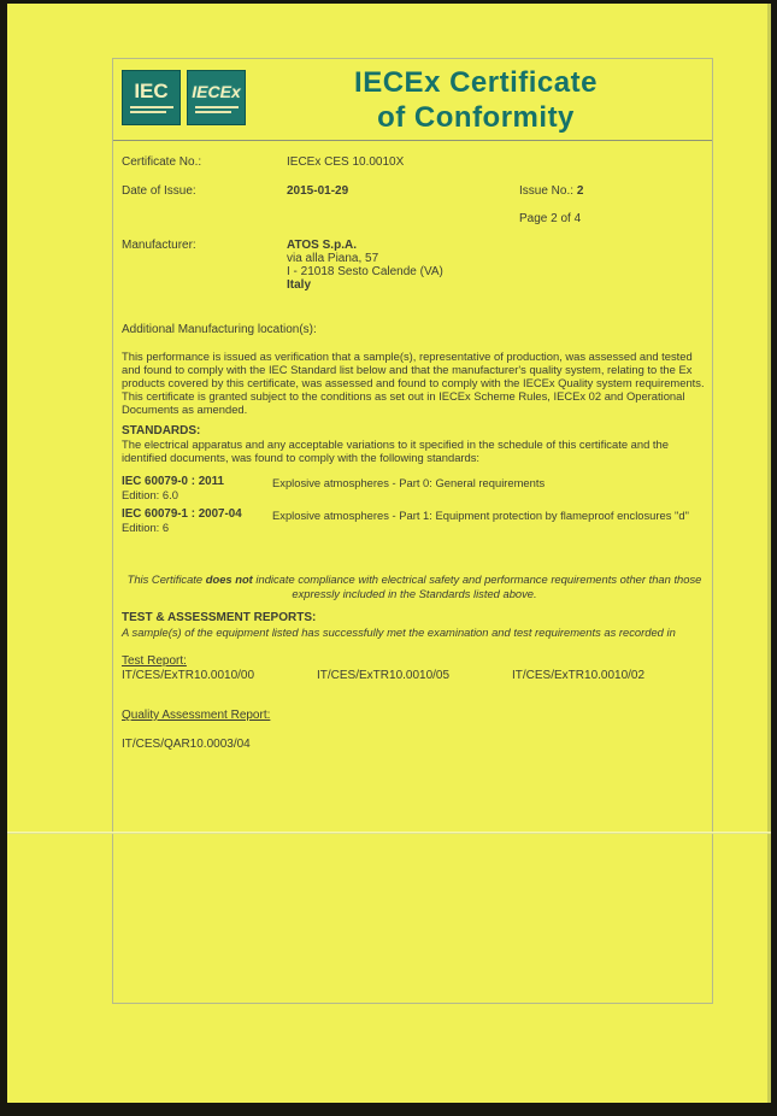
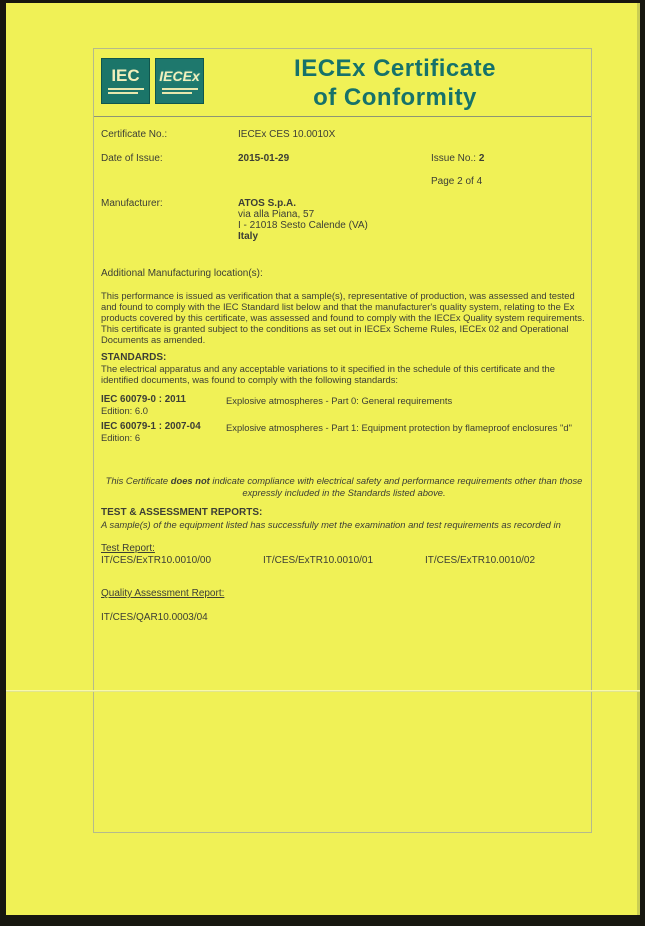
  IEC
  IECEx
  IECEx Certificate
  of Conformity
  Certificate No.:
  IECEx CES 10.0010X
  Date of Issue:
  2015-01-29
  Issue No.: 2
  Page 2 of 4
  Manufacturer:
  ATOS S.p.A.
  via alla Piana, 57
  I - 21018 Sesto Calende (VA)
  Italy
  Additional Manufacturing location(s):
  This performance is issued as verification that a sample(s), representative of production, was assessed and tested and found to comply with the IEC Standard list below and that the manufacturer's quality system, relating to the Ex products covered by this certificate, was assessed and found to comply with the IECEx Quality system requirements. This certificate is granted subject to the conditions as set out in IECEx Scheme Rules, IECEx 02 and Operational Documents as amended.
  STANDARDS:
  The electrical apparatus and any acceptable variations to it specified in the schedule of this certificate and the identified documents, was found to comply with the following standards:
  IEC 60079-0 : 2011
  Edition: 6.0
  Explosive atmospheres - Part 0: General requirements
  IEC 60079-1 : 2007-04
  Edition: 6
  Explosive atmospheres - Part 1: Equipment protection by flameproof enclosures "d"
  This Certificate does not indicate compliance with electrical safety and performance requirements other than those expressly included in the Standards listed above.
  TEST & ASSESSMENT REPORTS:
  A sample(s) of the equipment listed has successfully met the examination and test requirements as recorded in
  Test Report:
  IT/CES/ExTR10.0010/00
- IT/CES/ExTR10.0010/05
+ IT/CES/ExTR10.0010/01
  IT/CES/ExTR10.0010/02
  Quality Assessment Report:
  IT/CES/QAR10.0003/04
